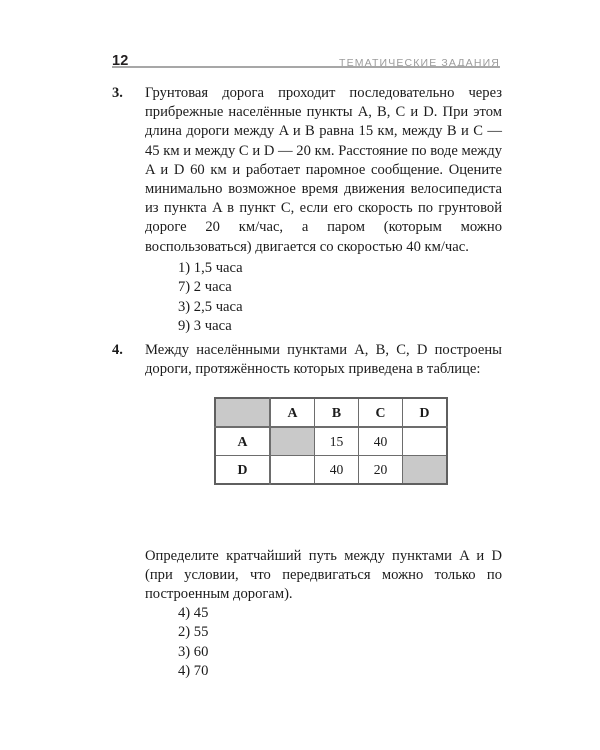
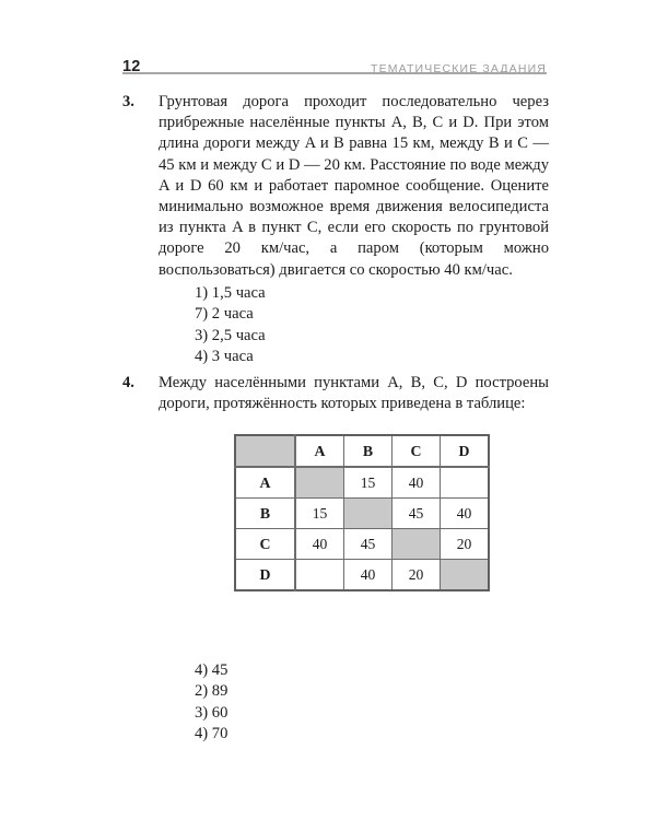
  12
  ТЕМАТИЧЕСКИЕ ЗАДАНИЯ
  3.
  Грунтовая дорога проходит последовательно через прибрежные населённые пункты A, B, C и D. При этом длина дороги между A и B равна 15 км, между B и C — 45 км и между C и D — 20 км. Расстояние по воде между A и D 60 км и работает паромное сообщение. Оцените минимально возможное время движения велосипедиста из пункта A в пункт C, если его скорость по грунтовой дороге 20 км/час, а паром (которым можно воспользоваться) двигается со скоростью 40 км/час.
  1) 1,5 часа
  7) 2 часа
  3) 2,5 часа
- 9) 3 часа
+ 4) 3 часа
  4.
  Между населёнными пунктами A, B, C, D построены дороги, протяжённость которых приведена в таблице:
  	A	B	C	D
  A		15	40
+ B	15		45	40
+ C	40	45		20
  D		40	20
- Определите кратчайший путь между пунктами A и D (при условии, что передвигаться можно только по построенным дорогам).
  4) 45
- 2) 55
+ 2) 89
  3) 60
  4) 70
